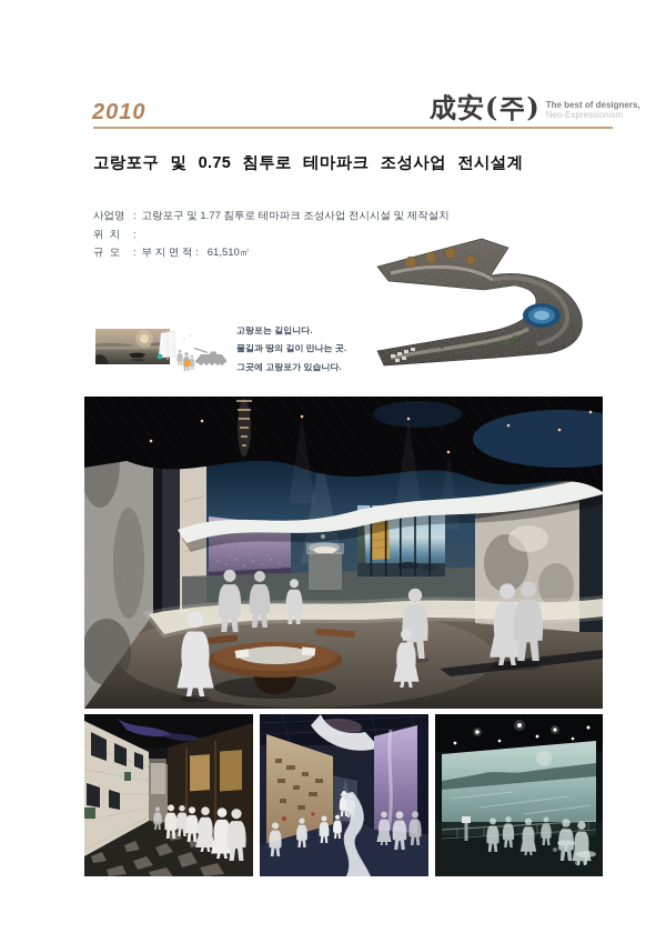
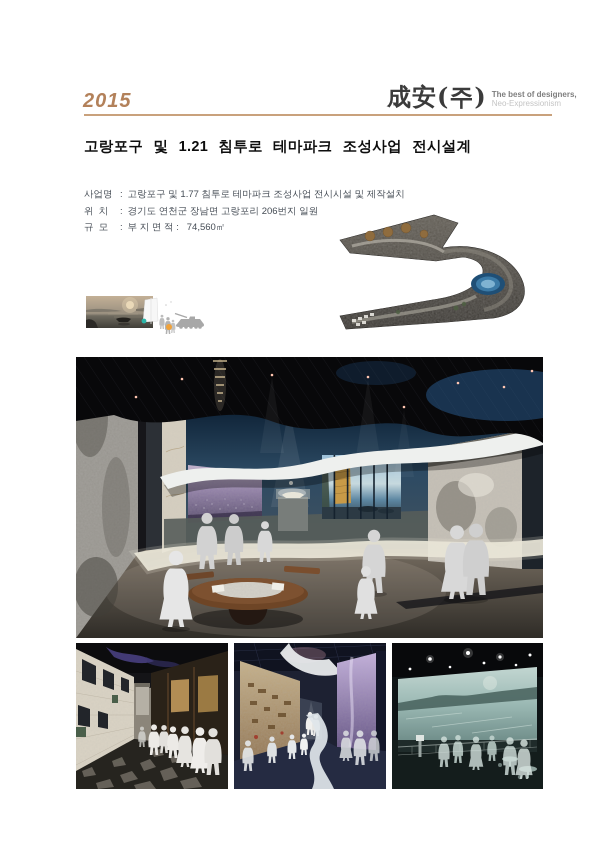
- 2010
+ 2015
  成安(주)
  The best of designers,
  Neo-Expressionism
- 고랑포구 및 0.75 침투로 테마파크 조성사업 전시설계
+ 고랑포구 및 1.21 침투로 테마파크 조성사업 전시설계
  사업명
  :
  고랑포구 및 1.77 침투로 테마파크 조성사업 전시시설 및 제작설치
  위 치
  :
+ 경기도 연천군 장남면 고랑포리 206번지 일원
  규 모
  :
- 부 지 면 적 : 61,510㎡
+ 부 지 면 적 : 74,560㎡
- 고랑포는 길입니다.
- 물길과 땅의 길이 만나는 곳.
- 그곳에 고랑포가 있습니다.
